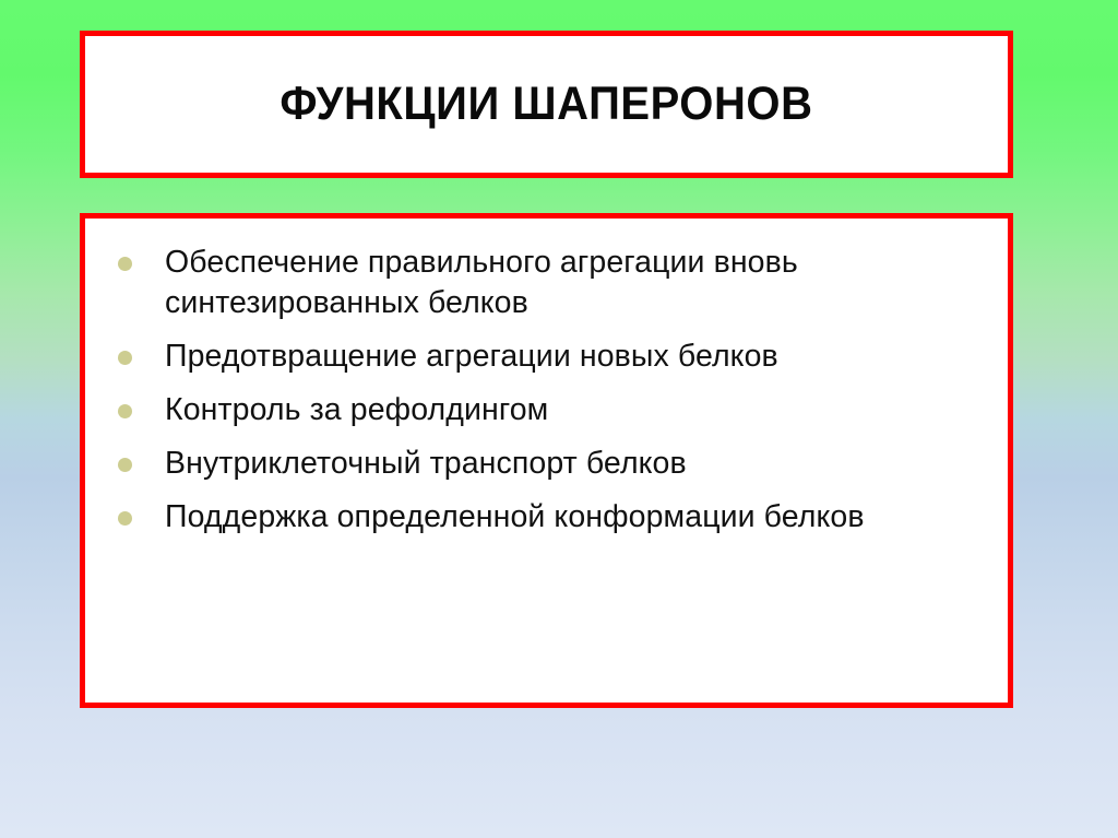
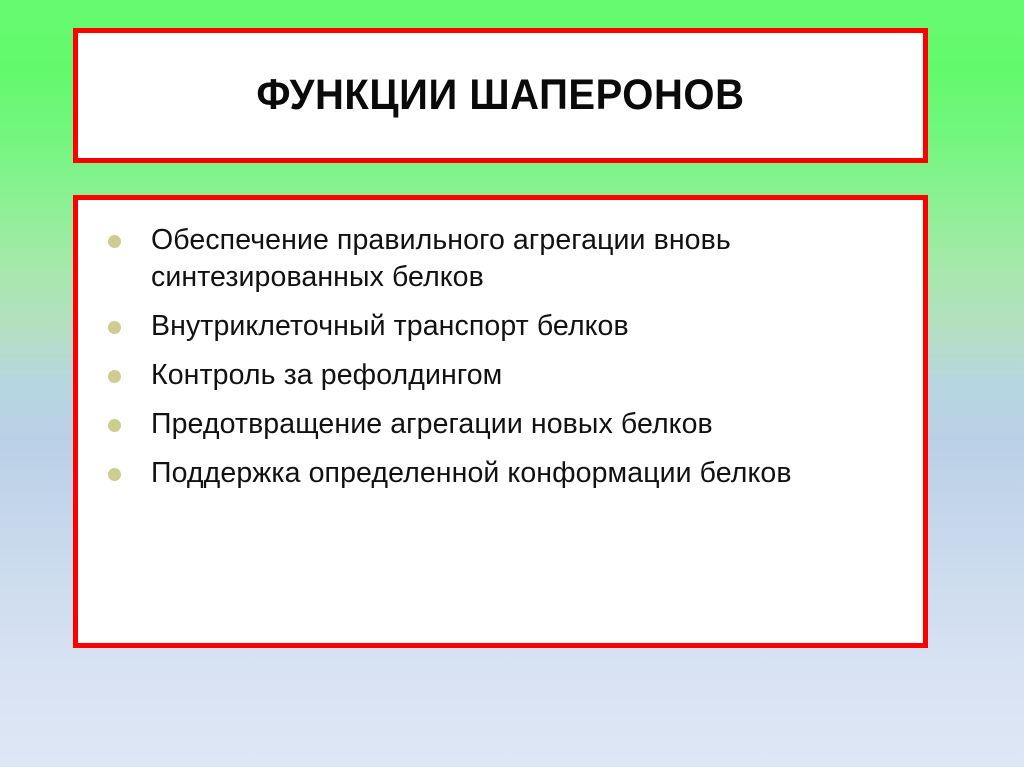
  ФУНКЦИИ ШАПЕРОНОВ
  Обеспечение правильного агрегации вновь синтезированных белков
- Предотвращение агрегации новых белков
+ Внутриклеточный транспорт белков
  Контроль за рефолдингом
- Внутриклеточный транспорт белков
+ Предотвращение агрегации новых белков
  Поддержка определенной конформации белков
